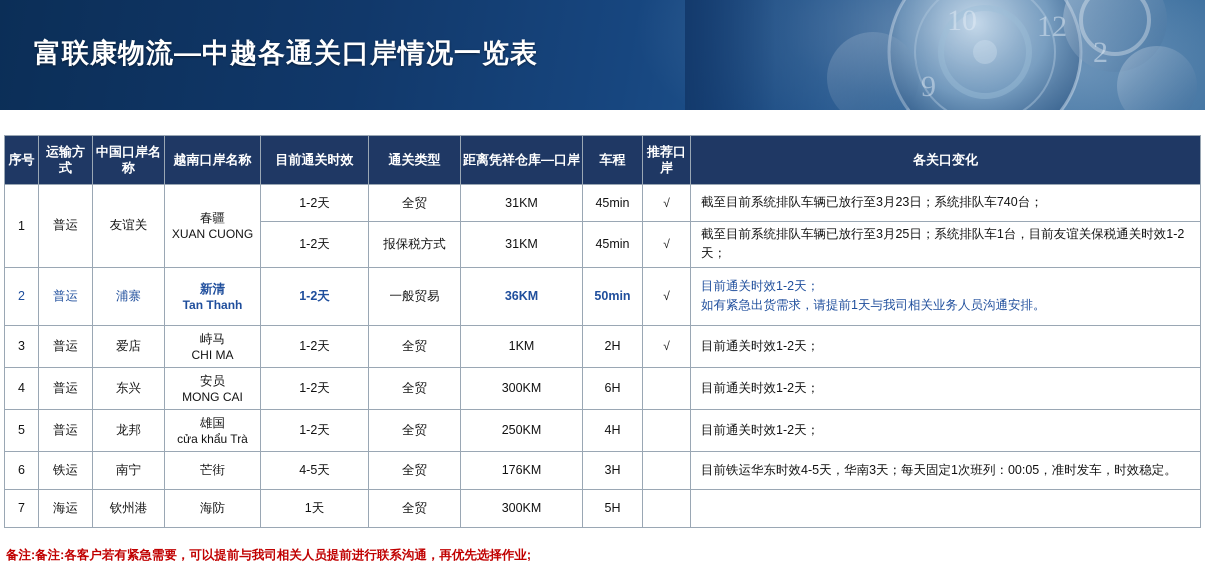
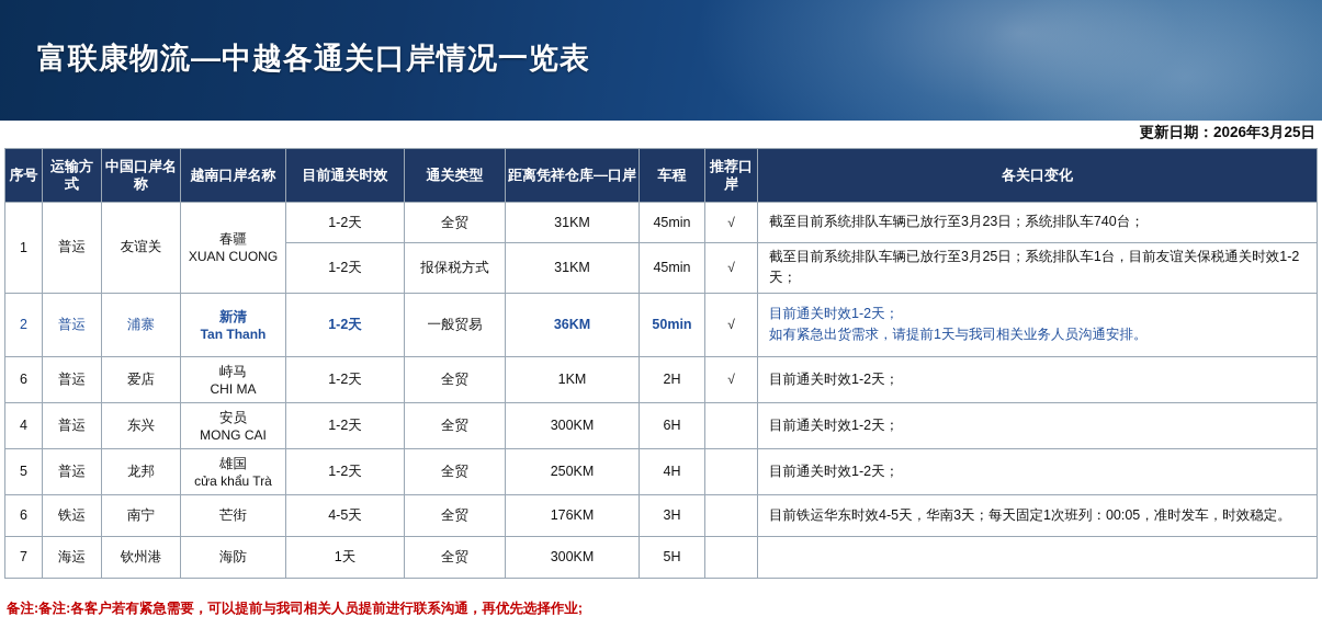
- 12
- 2
- 10
  富联康物流—中越各通关口岸情况一览表
+ 更新日期：2026年3月25日
  序号	运输方式	中国口岸名称	越南口岸名称	目前通关时效	通关类型	距离凭祥仓库—口岸	车程	推荐口岸	各关口变化
  1	普运	友谊关	春疆 XUAN CUONG	1-2天	全贸	31KM	45min	√	截至目前系统排队车辆已放行至3月23日；系统排队车740台；
  1-2天	报保税方式	31KM	45min	√	截至目前系统排队车辆已放行至3月25日；系统排队车1台，目前友谊关保税通关时效1-2天；
  2	普运	浦寨	新清 Tan Thanh	1-2天	一般贸易	36KM	50min	√	目前通关时效1-2天； 如有紧急出货需求，请提前1天与我司相关业务人员沟通安排。
- 3	普运	爱店	峙马 CHI MA	1-2天	全贸	1KM	2H	√	目前通关时效1-2天；
+ 6	普运	爱店	峙马 CHI MA	1-2天	全贸	1KM	2H	√	目前通关时效1-2天；
  4	普运	东兴	安员 MONG CAI	1-2天	全贸	300KM	6H		目前通关时效1-2天；
  5	普运	龙邦	雄国 cửa khẩu Trà	1-2天	全贸	250KM	4H		目前通关时效1-2天；
  6	铁运	南宁	芒街	4-5天	全贸	176KM	3H		目前铁运华东时效4-5天，华南3天；每天固定1次班列：00:05，准时发车，时效稳定。
  7	海运	钦州港	海防	1天	全贸	300KM	5H
  备注:备注:各客户若有紧急需要，可以提前与我司相关人员提前进行联系沟通，再优先选择作业;
